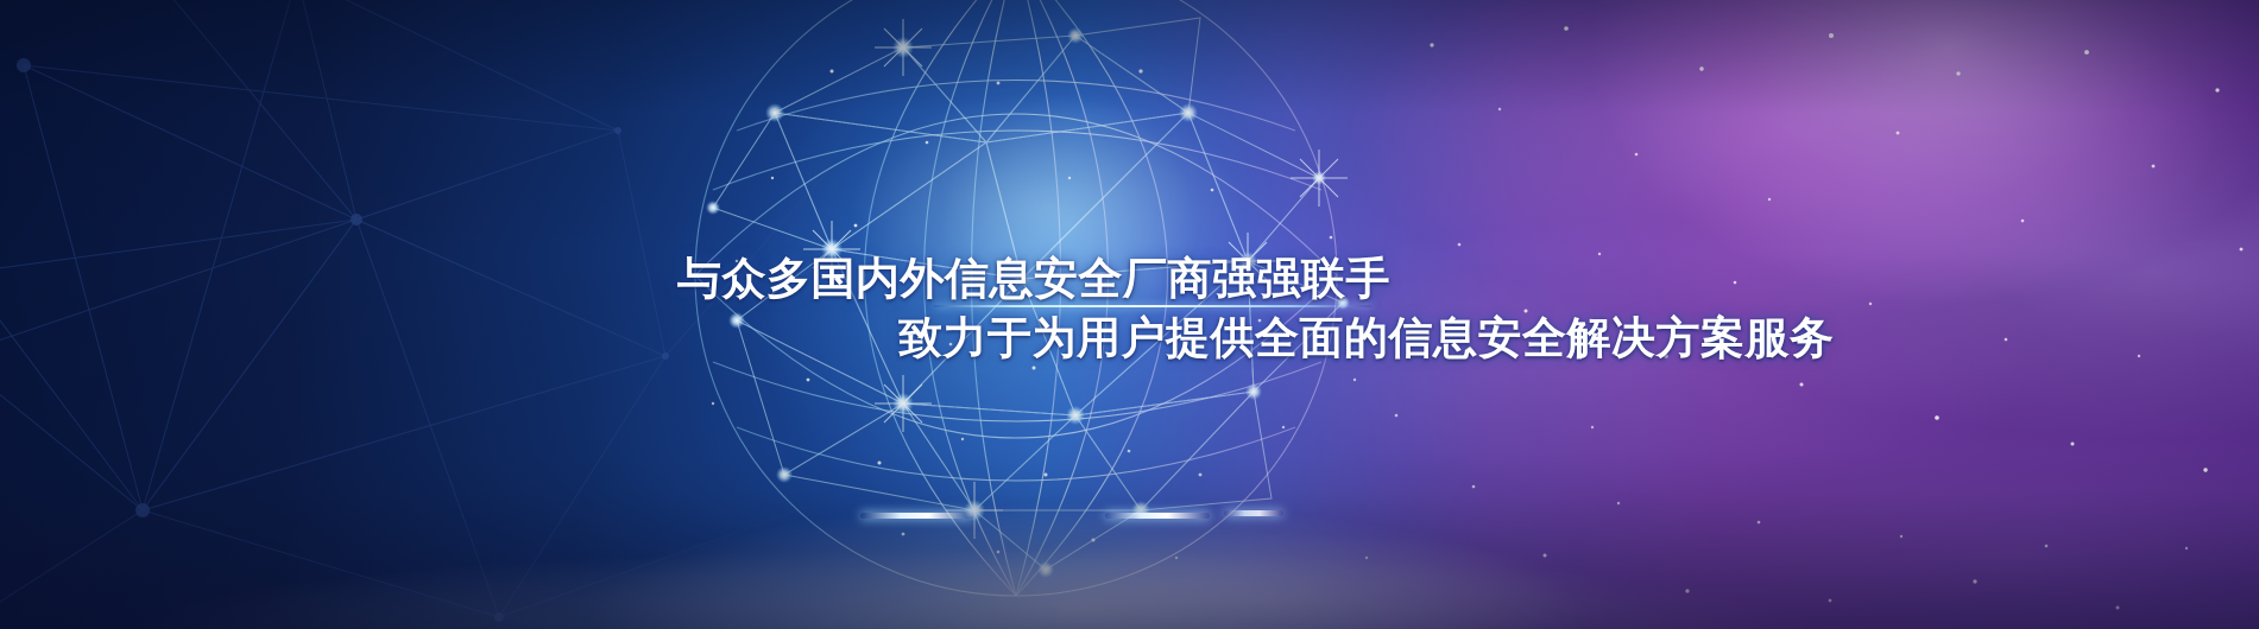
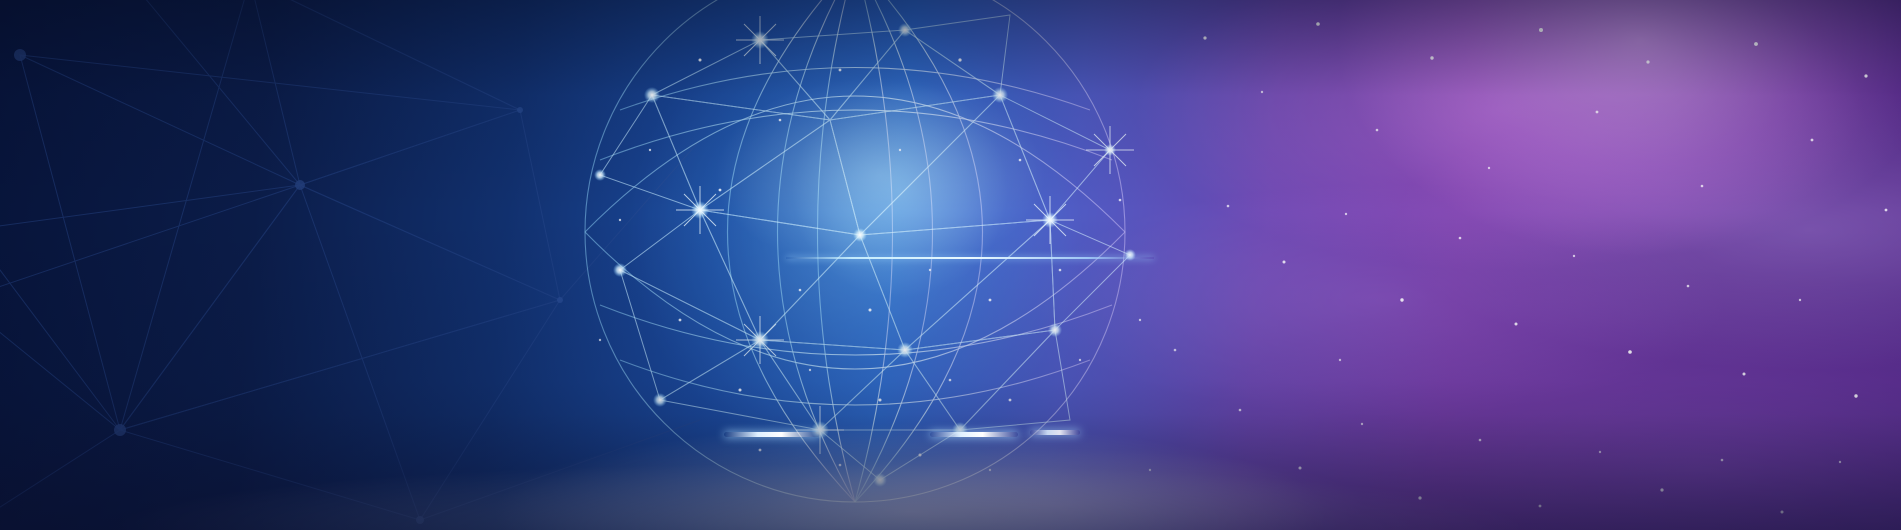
- 与众多国内外信息安全厂商强强联手
- 致力于为用户提供全面的信息安全解决方案服务
